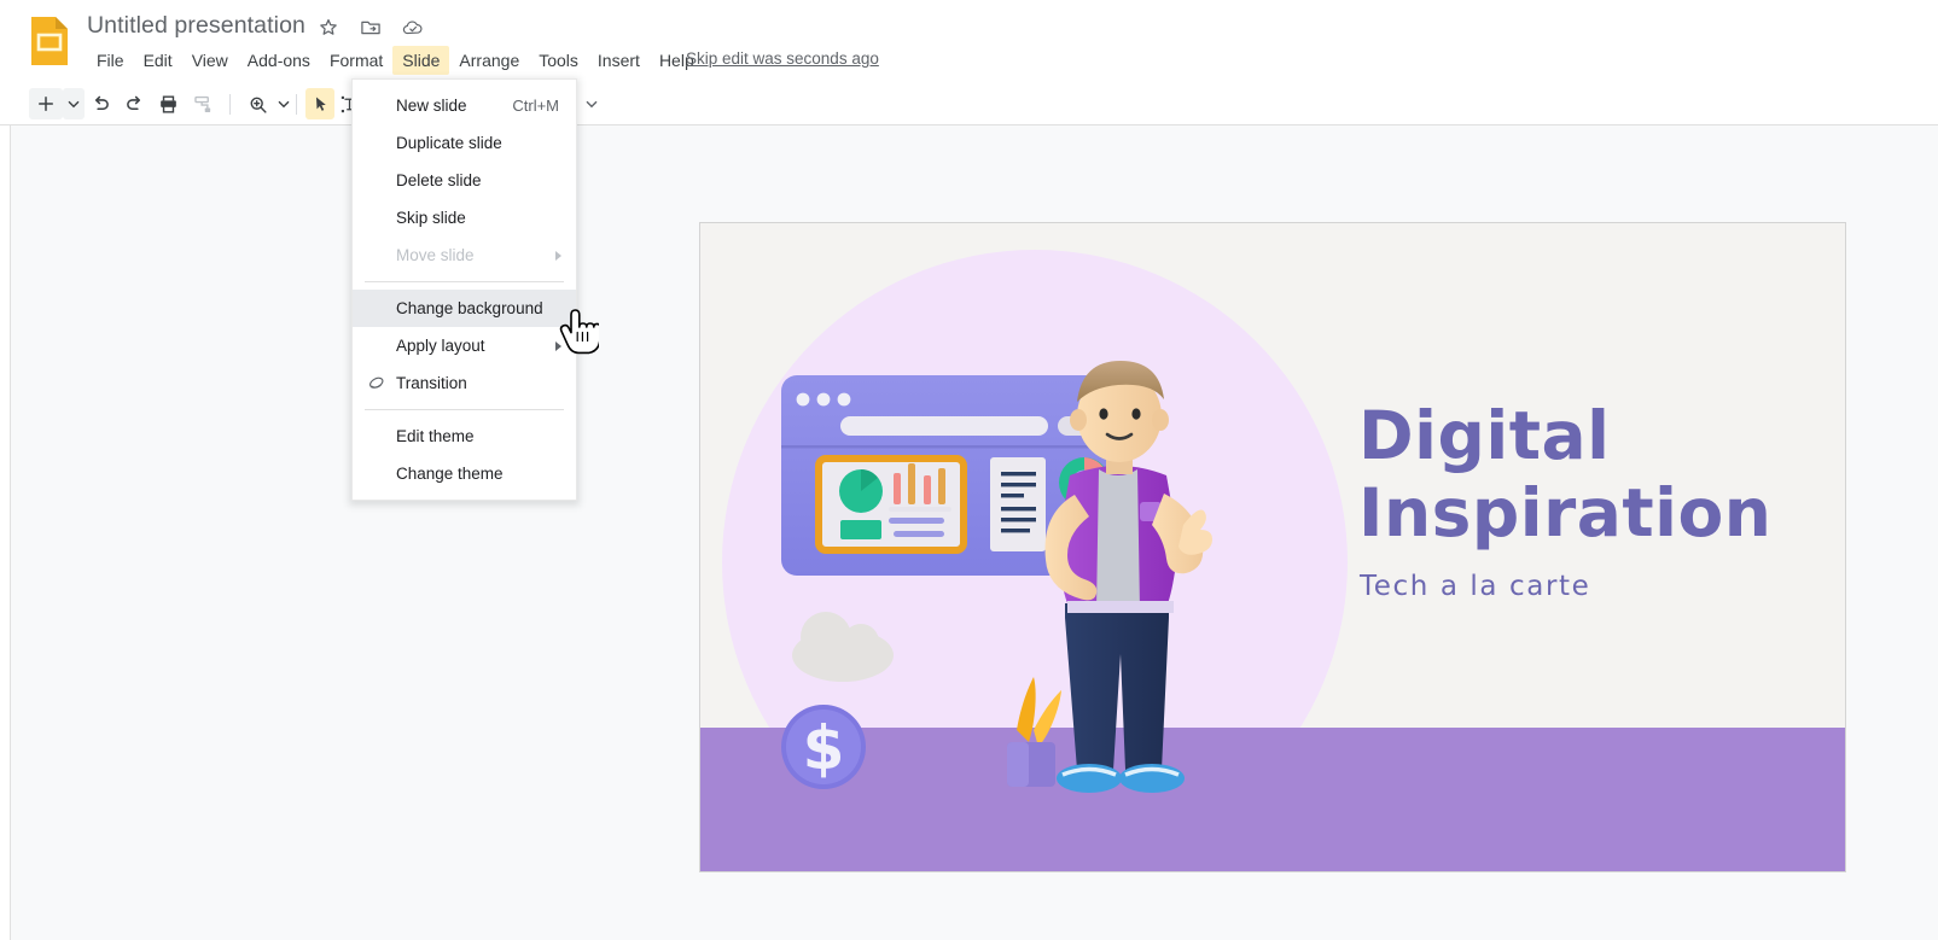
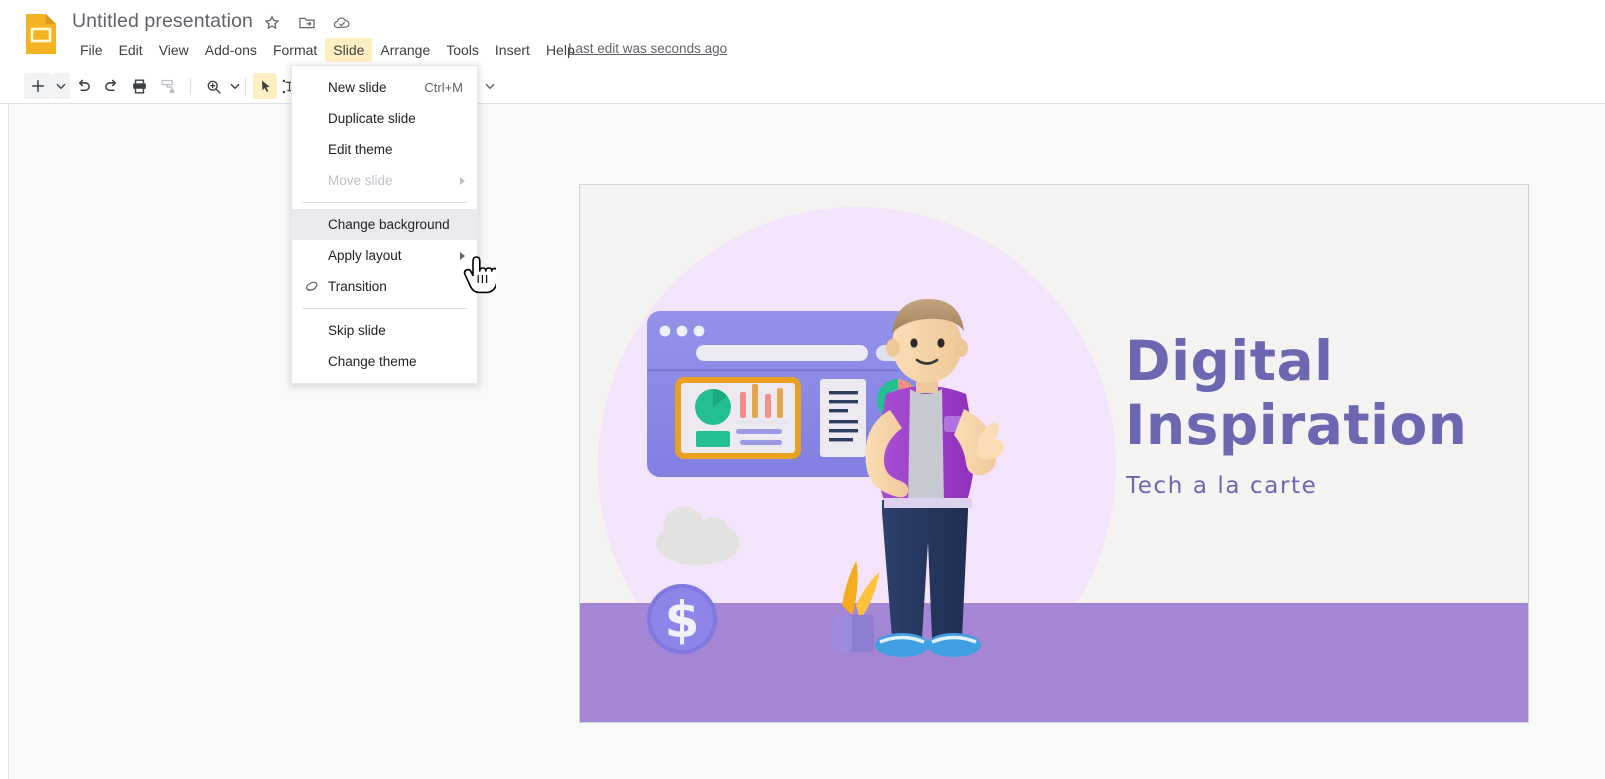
  Untitled presentation
  File
  Edit
  View
  Add-ons
  Format
  Slide
  Arrange
  Tools
  Insert
  Help
- Skip edit was seconds ago
+ Last edit was seconds ago
  $
  Digital
  Inspiration
  Tech a la carte
  New slide
  Ctrl+M
  Duplicate slide
- Delete slide
- Skip slide
+ Edit theme
  Move slide
  Change background
  Apply layout
  Transition
- Edit theme
+ Skip slide
  Change theme
